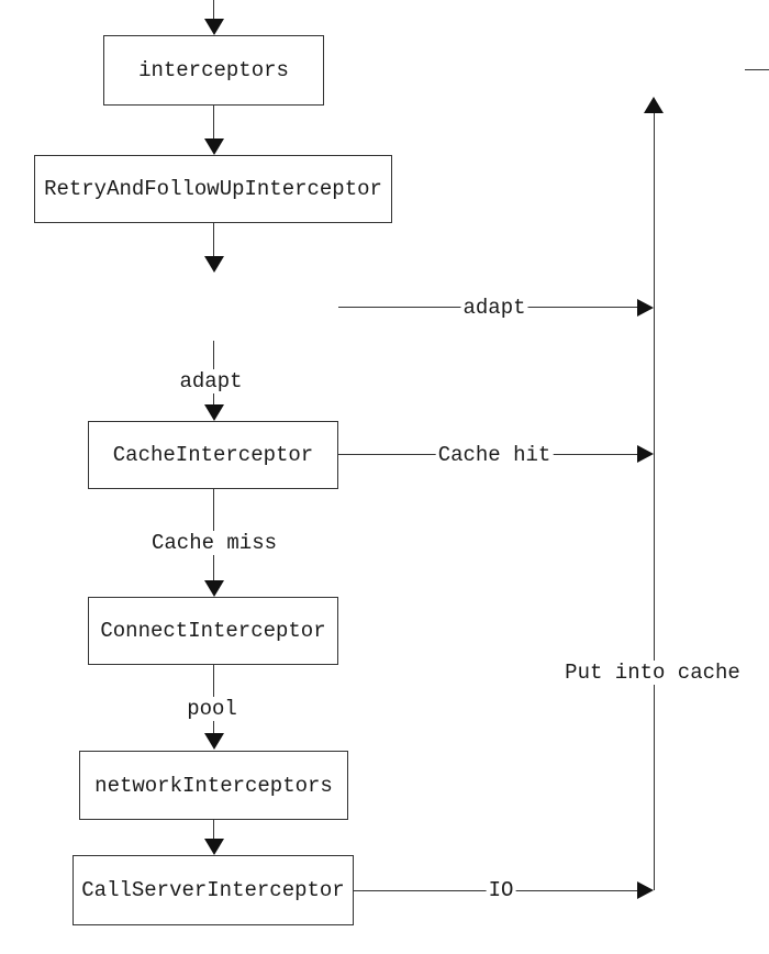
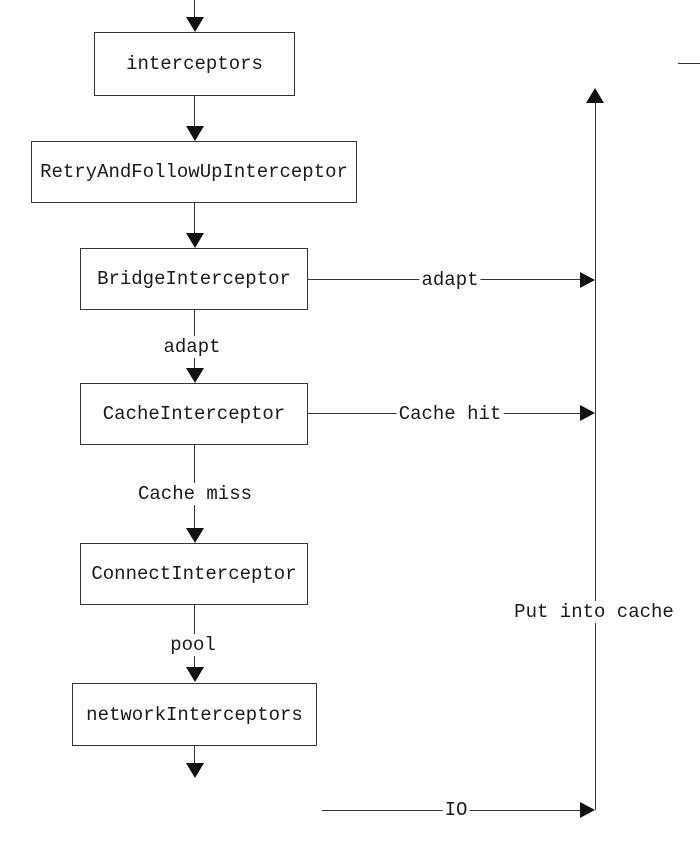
  interceptors
  RetryAndFollowUpInterceptor
+ BridgeInterceptor
  CacheInterceptor
  ConnectInterceptor
  networkInterceptors
- CallServerInterceptor
  adapt
  adapt
  Cache hit
  Cache miss
  pool
  IO
  Put into cache
